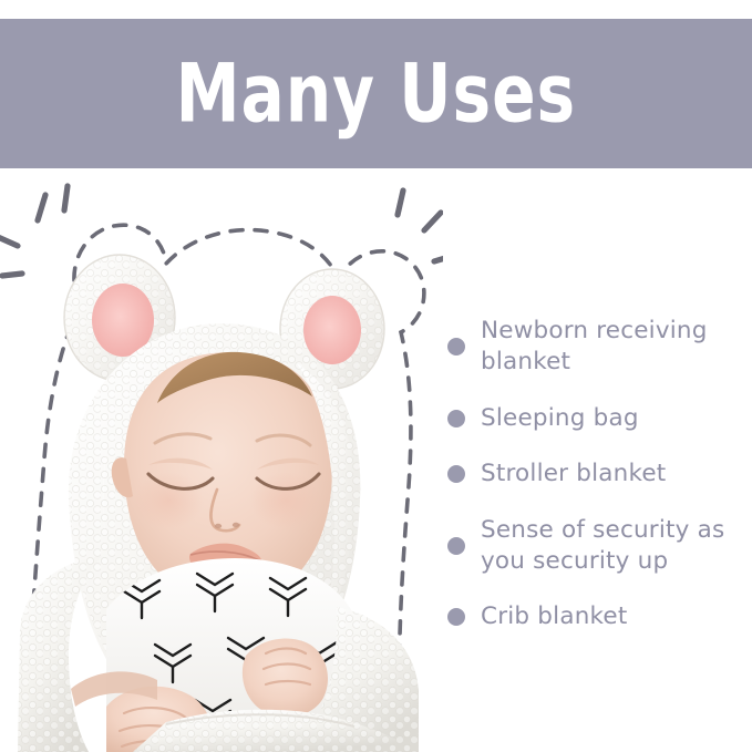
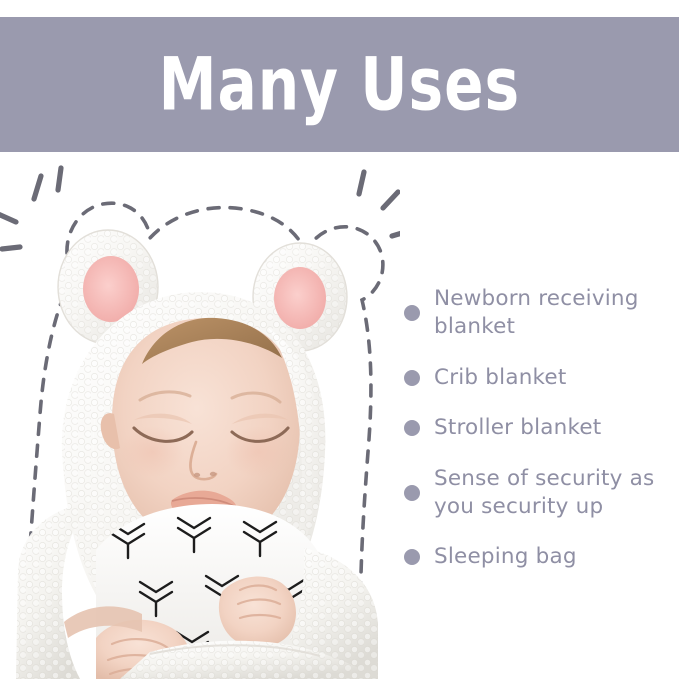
  Many Uses
  Newborn receiving blanket
- Sleeping bag
+ Crib blanket
  Stroller blanket
  Sense of security as you security up
- Crib blanket
+ Sleeping bag
